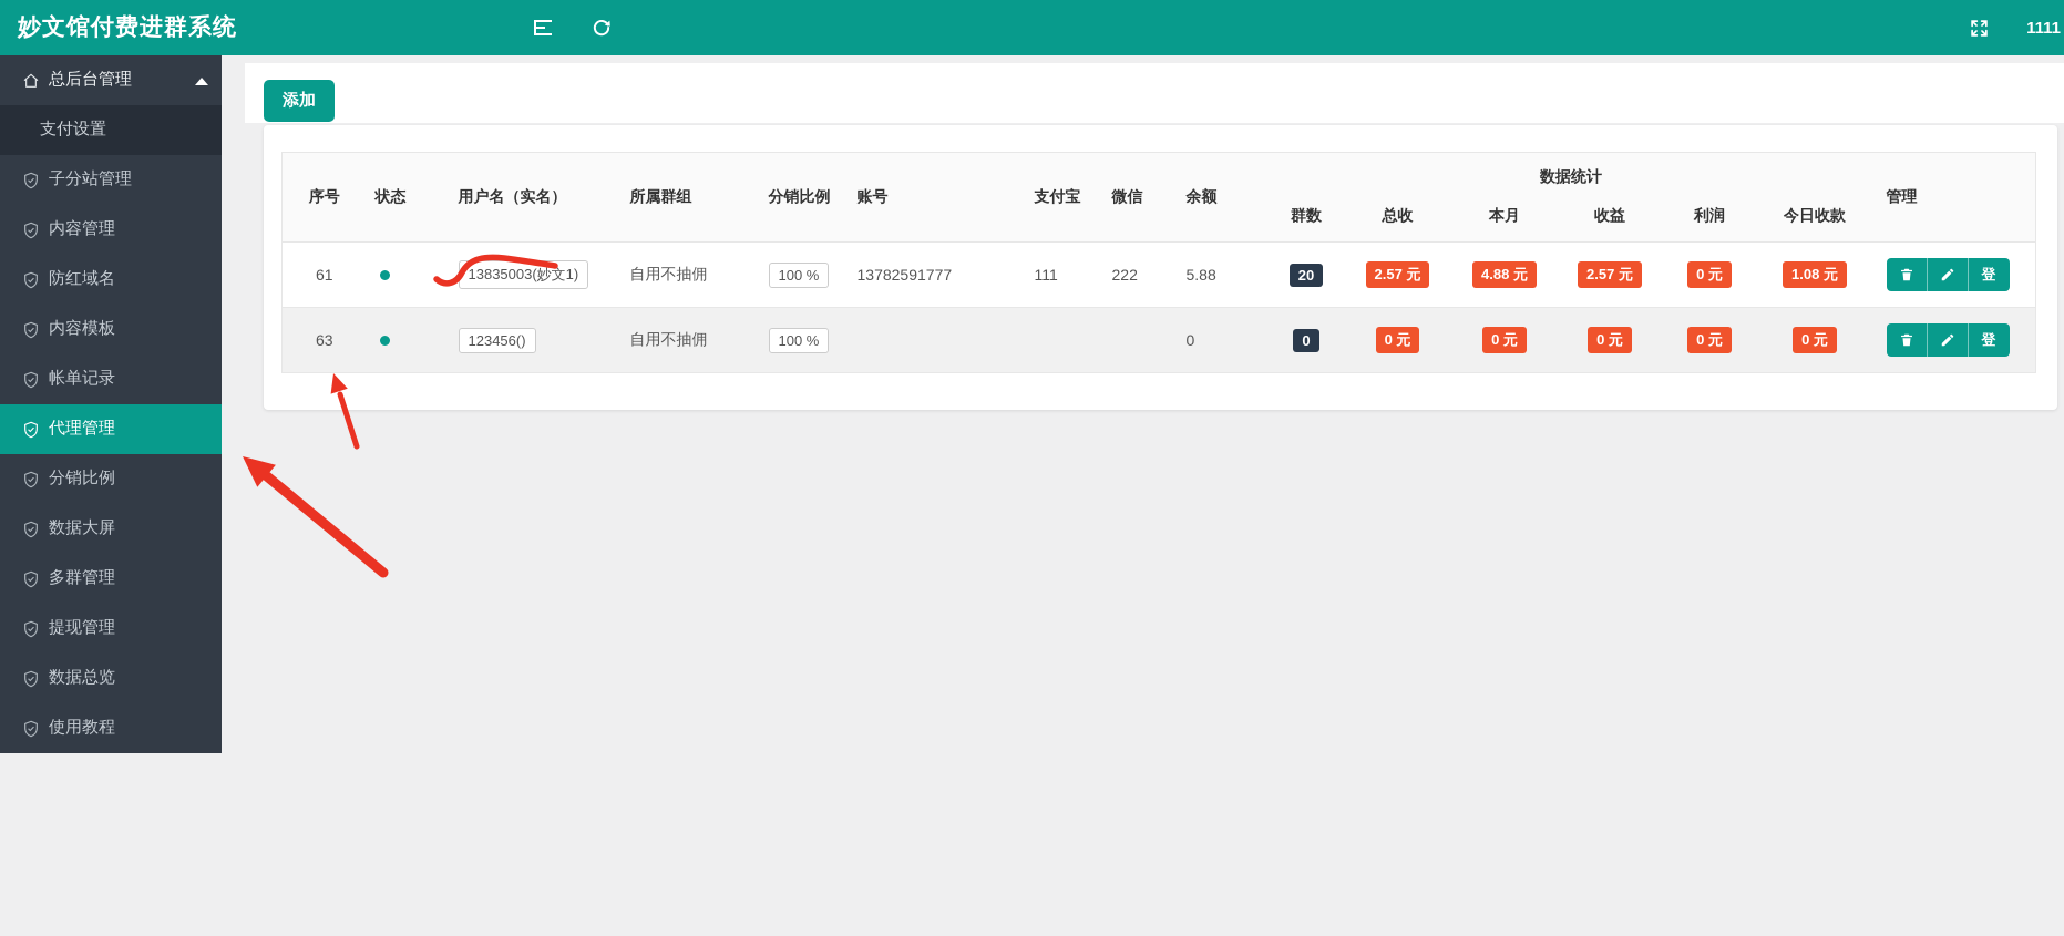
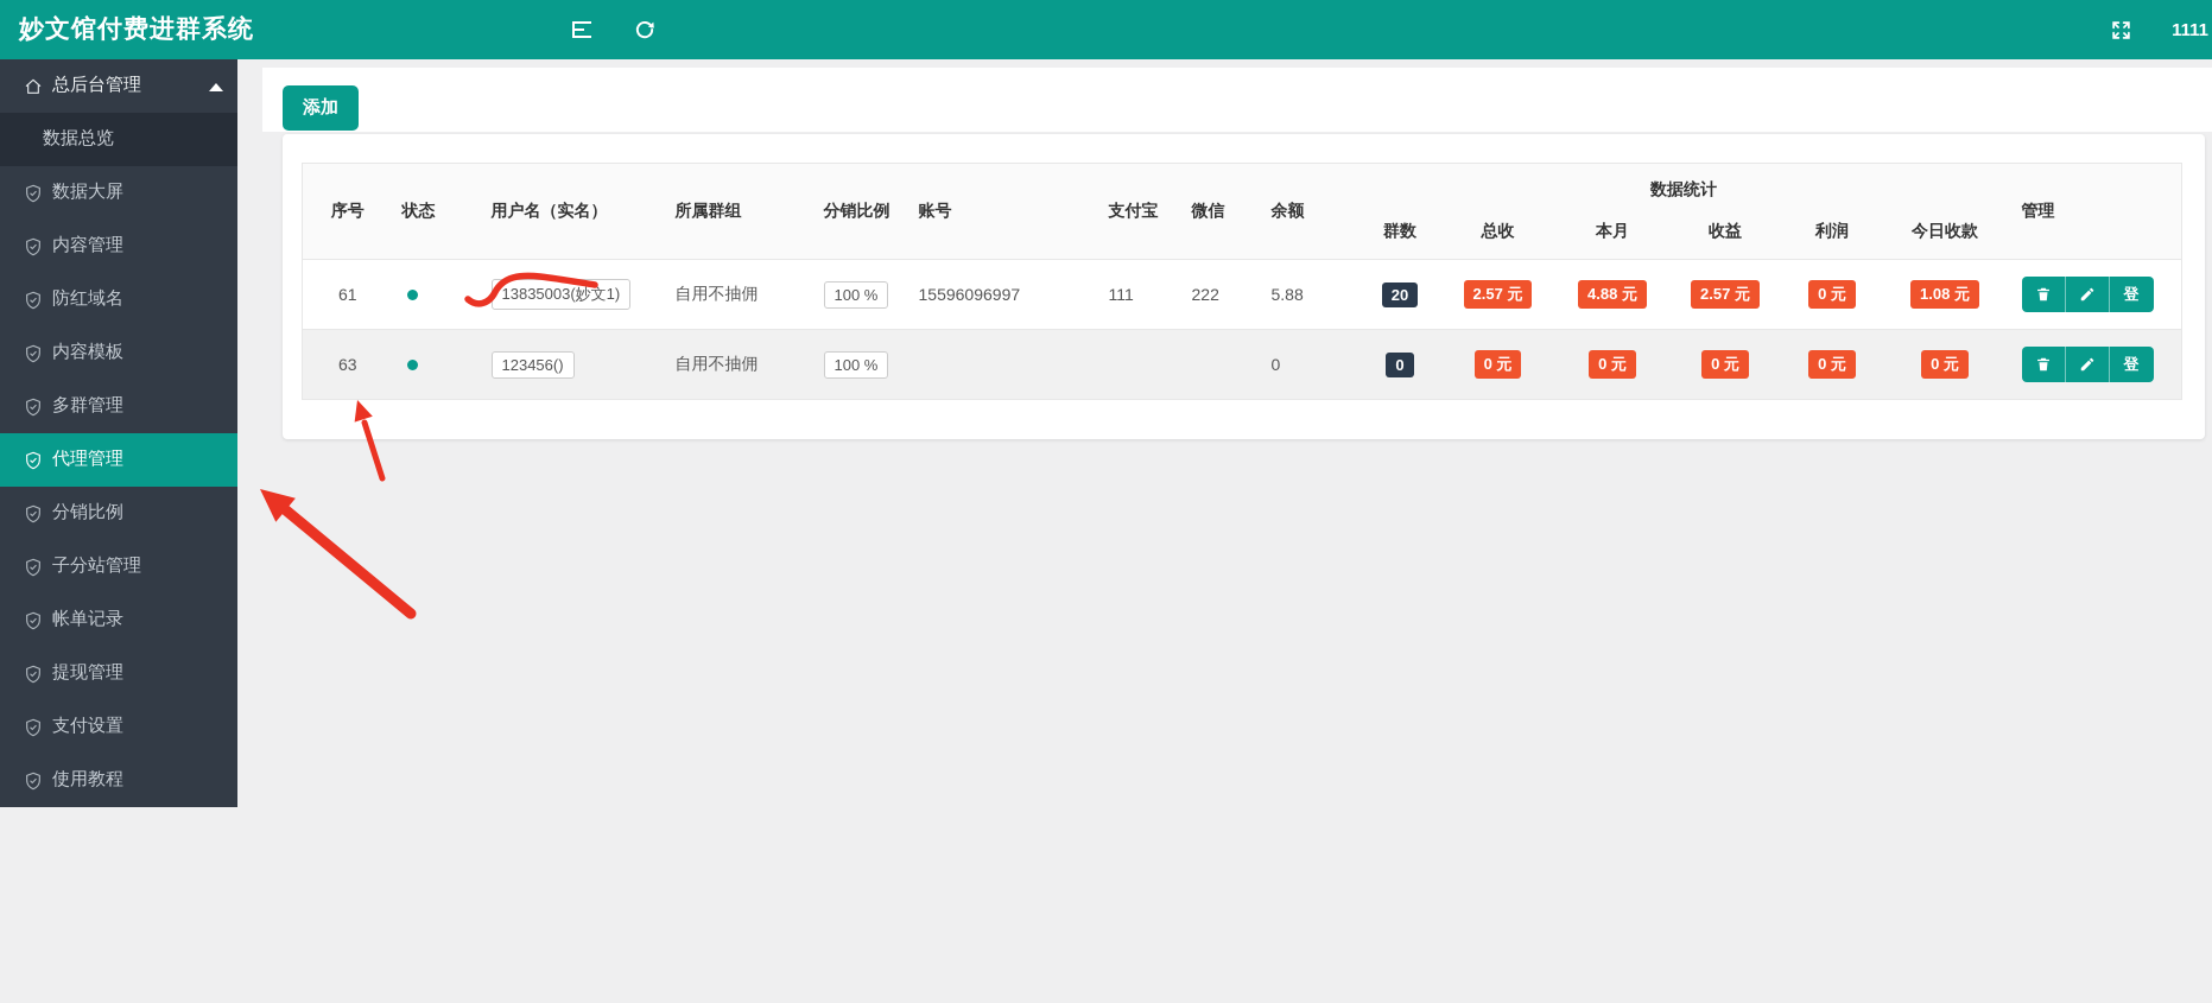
  妙文馆付费进群系统
  1111
  总后台管理
- 支付设置
+ 数据总览
- 子分站管理
+ 数据大屏
  内容管理
  防红域名
  内容模板
- 帐单记录
+ 多群管理
  代理管理
  分销比例
- 数据大屏
+ 子分站管理
- 多群管理
+ 帐单记录
  提现管理
- 数据总览
+ 支付设置
  使用教程
  添加
  序号	状态	用户名（实名）	所属群组	分销比例	账号	支付宝	微信	余额	数据统计	管理
  群数	总收	本月	收益	利润	今日收款
- 61		13835003(妙文1)	自用不抽佣	100 %	13782591777	111	222	5.88	20	2.57 元	4.88 元	2.57 元	0 元	1.08 元	登
+ 61		13835003(妙文1)	自用不抽佣	100 %	15596096997	111	222	5.88	20	2.57 元	4.88 元	2.57 元	0 元	1.08 元	登
  63		123456()	自用不抽佣	100 %				0	0	0 元	0 元	0 元	0 元	0 元	登
